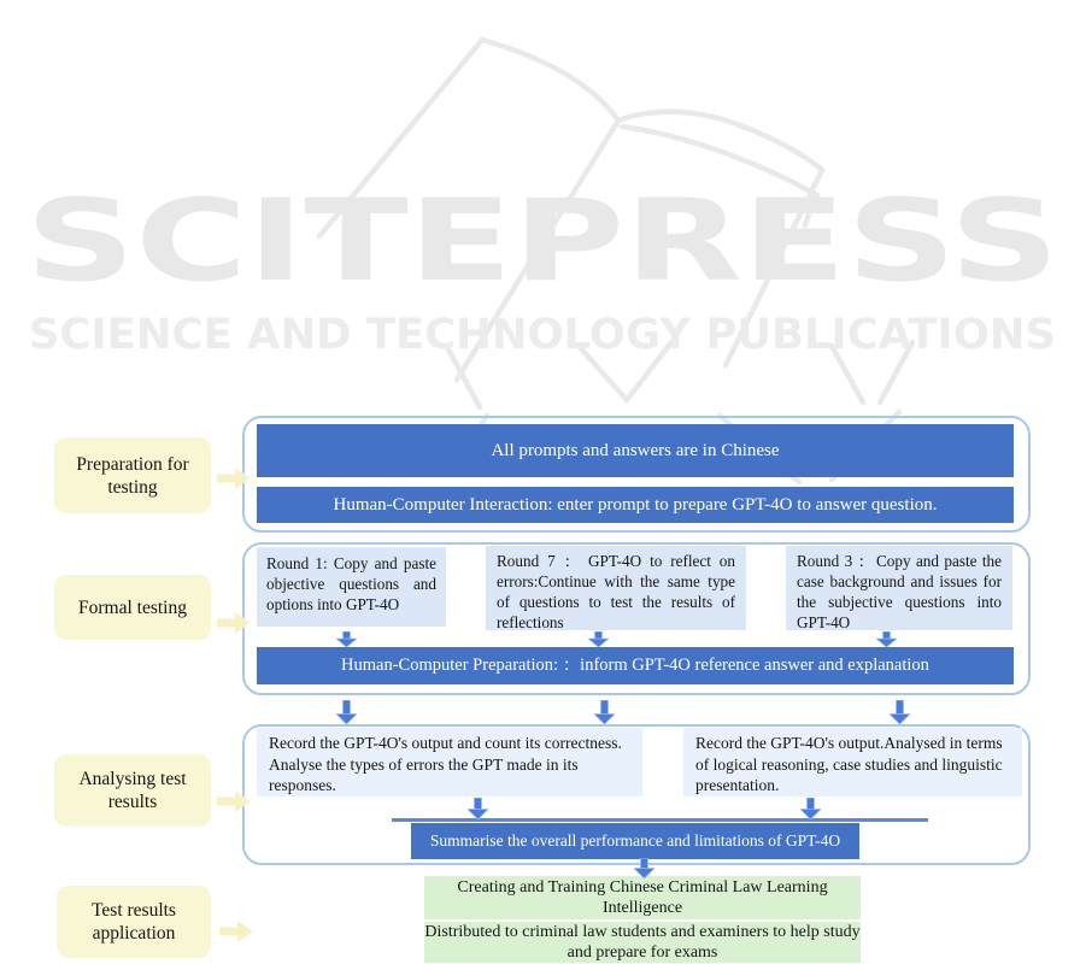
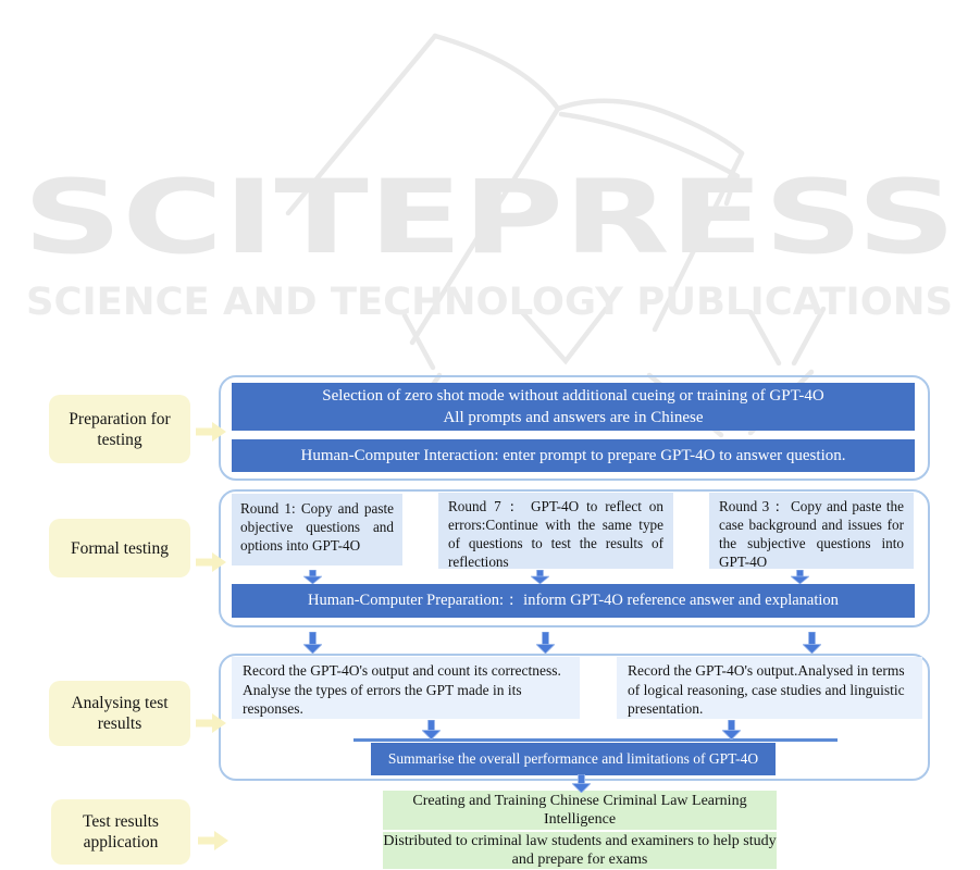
  Preparation for testing
+ Selection of zero shot mode without additional cueing or training of GPT-4O
  All prompts and answers are in Chinese
  Human-Computer Interaction: enter prompt to prepare GPT-4O to answer question.
  Formal testing
  Round 1: Copy and paste objective questions and options into GPT-4O
  Round 7： GPT-4O to reflect on errors:Continue with the same type of questions to test the results of reflections
  Round 3： Copy and paste the case background and issues for the subjective questions into GPT-4O
  Human-Computer Preparation:： inform GPT-4O reference answer and explanation
  Analysing test results
  Record the GPT-4O's output and count its correctness. Analyse the types of errors the GPT made in its responses.
  Record the GPT-4O's output.Analysed in terms of logical reasoning, case studies and linguistic presentation.
  Summarise the overall performance and limitations of GPT-4O
  Test results application
  Creating and Training Chinese Criminal Law Learning Intelligence
  Distributed to criminal law students and examiners to help study and prepare for exams
